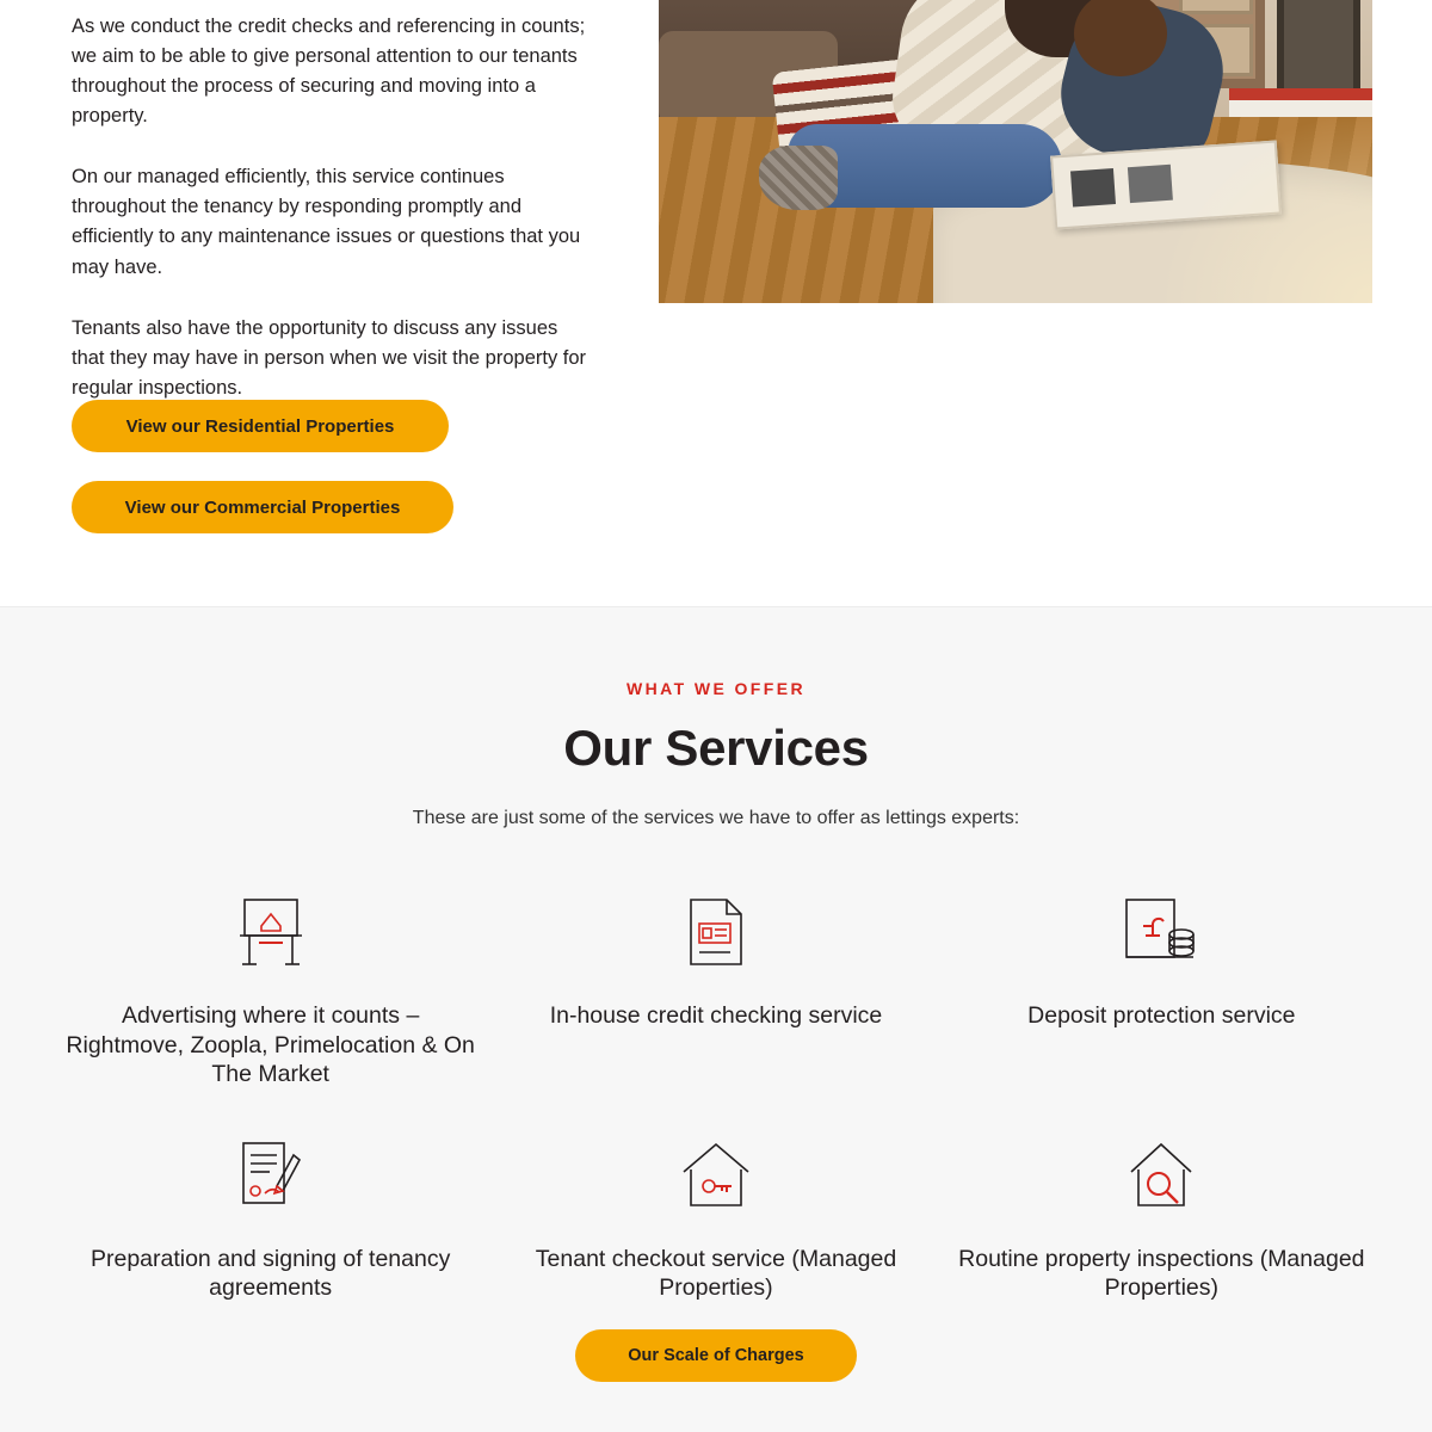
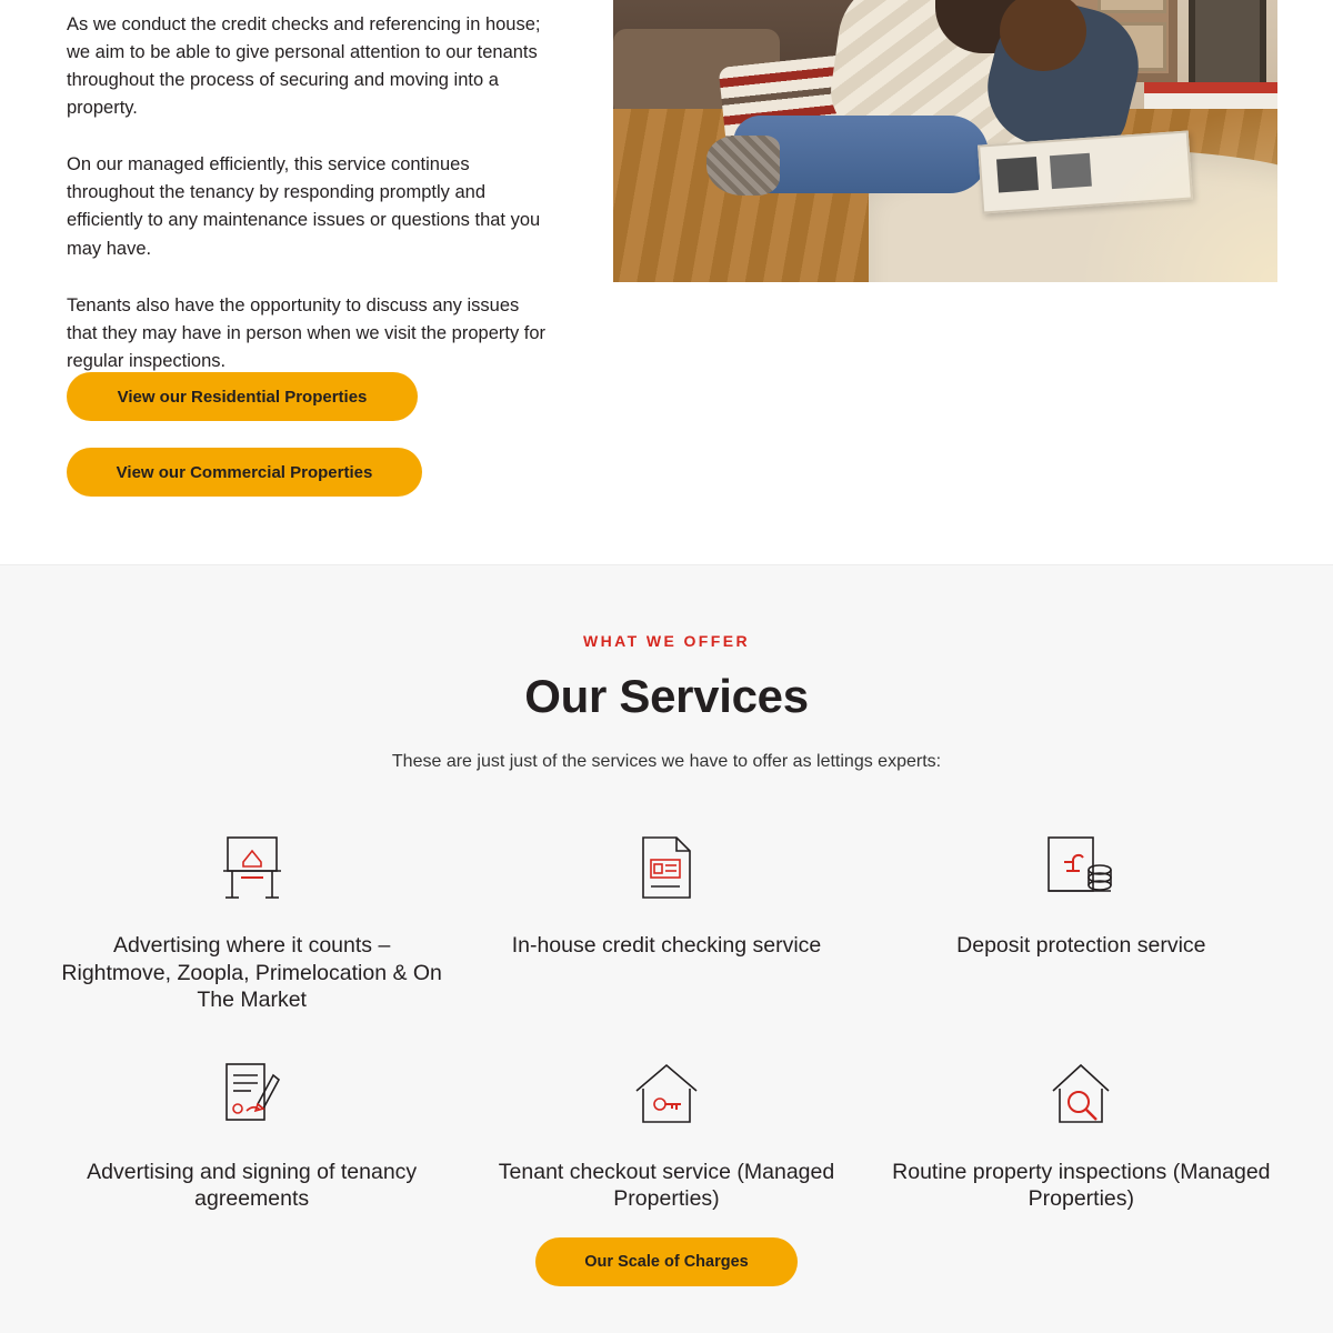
- As we conduct the credit checks and referencing in counts; we aim to be able to give personal attention to our tenants throughout the process of securing and moving into a property.
+ As we conduct the credit checks and referencing in house; we aim to be able to give personal attention to our tenants throughout the process of securing and moving into a property.
  On our managed efficiently, this service continues throughout the tenancy by responding promptly and efficiently to any maintenance issues or questions that you may have.
  Tenants also have the opportunity to discuss any issues that they may have in person when we visit the property for regular inspections.
  View our Residential Properties
  View our Commercial Properties
  WHAT WE OFFER
  Our Services
- These are just some of the services we have to offer as lettings experts:
+ These are just just of the services we have to offer as lettings experts:
  Advertising where it counts – Rightmove, Zoopla, Primelocation & On The Market
  In-house credit checking service
  Deposit protection service
- Preparation and signing of tenancy agreements
+ Advertising and signing of tenancy agreements
  Tenant checkout service (Managed Properties)
  Routine property inspections (Managed Properties)
  Our Scale of Charges
